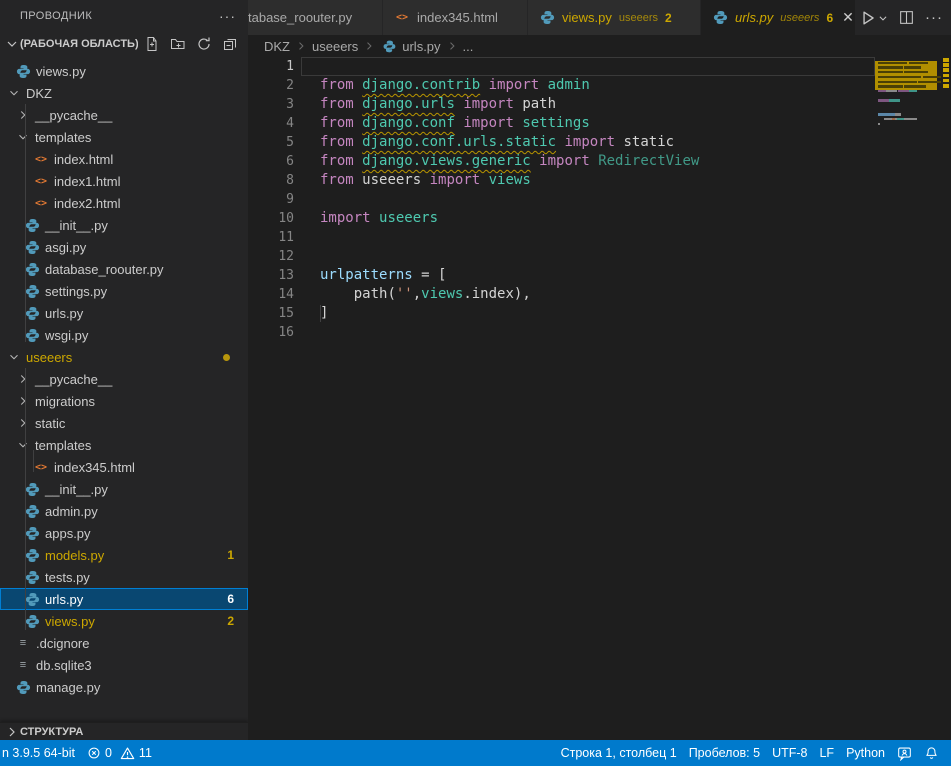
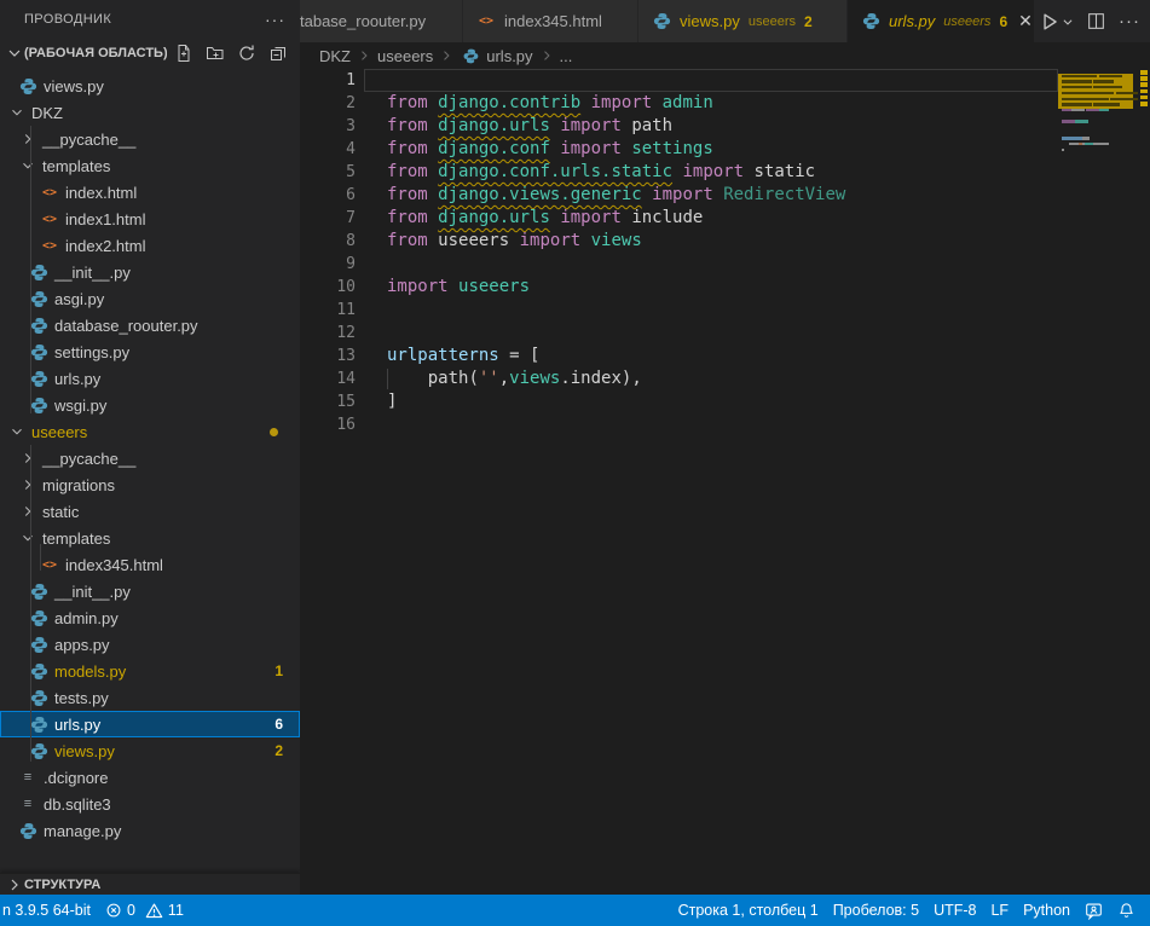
  ПРОВОДНИК
  ···
  (РАБОЧАЯ ОБЛАСТЬ)
  views.py
  DKZ
  __pycache__
  templates
  <>
  index.html
  <>
  index1.html
  <>
  index2.html
  __init__.py
  asgi.py
  database_roouter.py
  settings.py
  urls.py
  wsgi.py
  useeers
  __pycache__
  migrations
  static
  templates
  <>
  index345.html
  __init__.py
  admin.py
  apps.py
  models.py
  1
  tests.py
  urls.py
  6
  views.py
  2
  ≡
  .dcignore
  ≡
  db.sqlite3
  manage.py
  СТРУКТУРА
  tabase_roouter.py
  <>
  index345.html
  views.py
  useeers
  2
  urls.py
  useeers
  6
  ✕
  ···
  DKZ
  useeers
  urls.py
  ...
  1
  2
  from django.contrib import admin
  3
  from django.urls import path
  4
  from django.conf import settings
  5
  from django.conf.urls.static import static
  6
  from django.views.generic import RedirectView
+ 7
+ from django.urls import include
  8
  from useeers import views
  9
  10
  import useeers
  11
  12
  13
  urlpatterns = [
  14
  path('',views.index),
  15
  ]
  16
  n 3.9.5 64-bit
  0
  11
  Строка 1, столбец 1
  Пробелов: 5
  UTF-8
  LF
  Python
